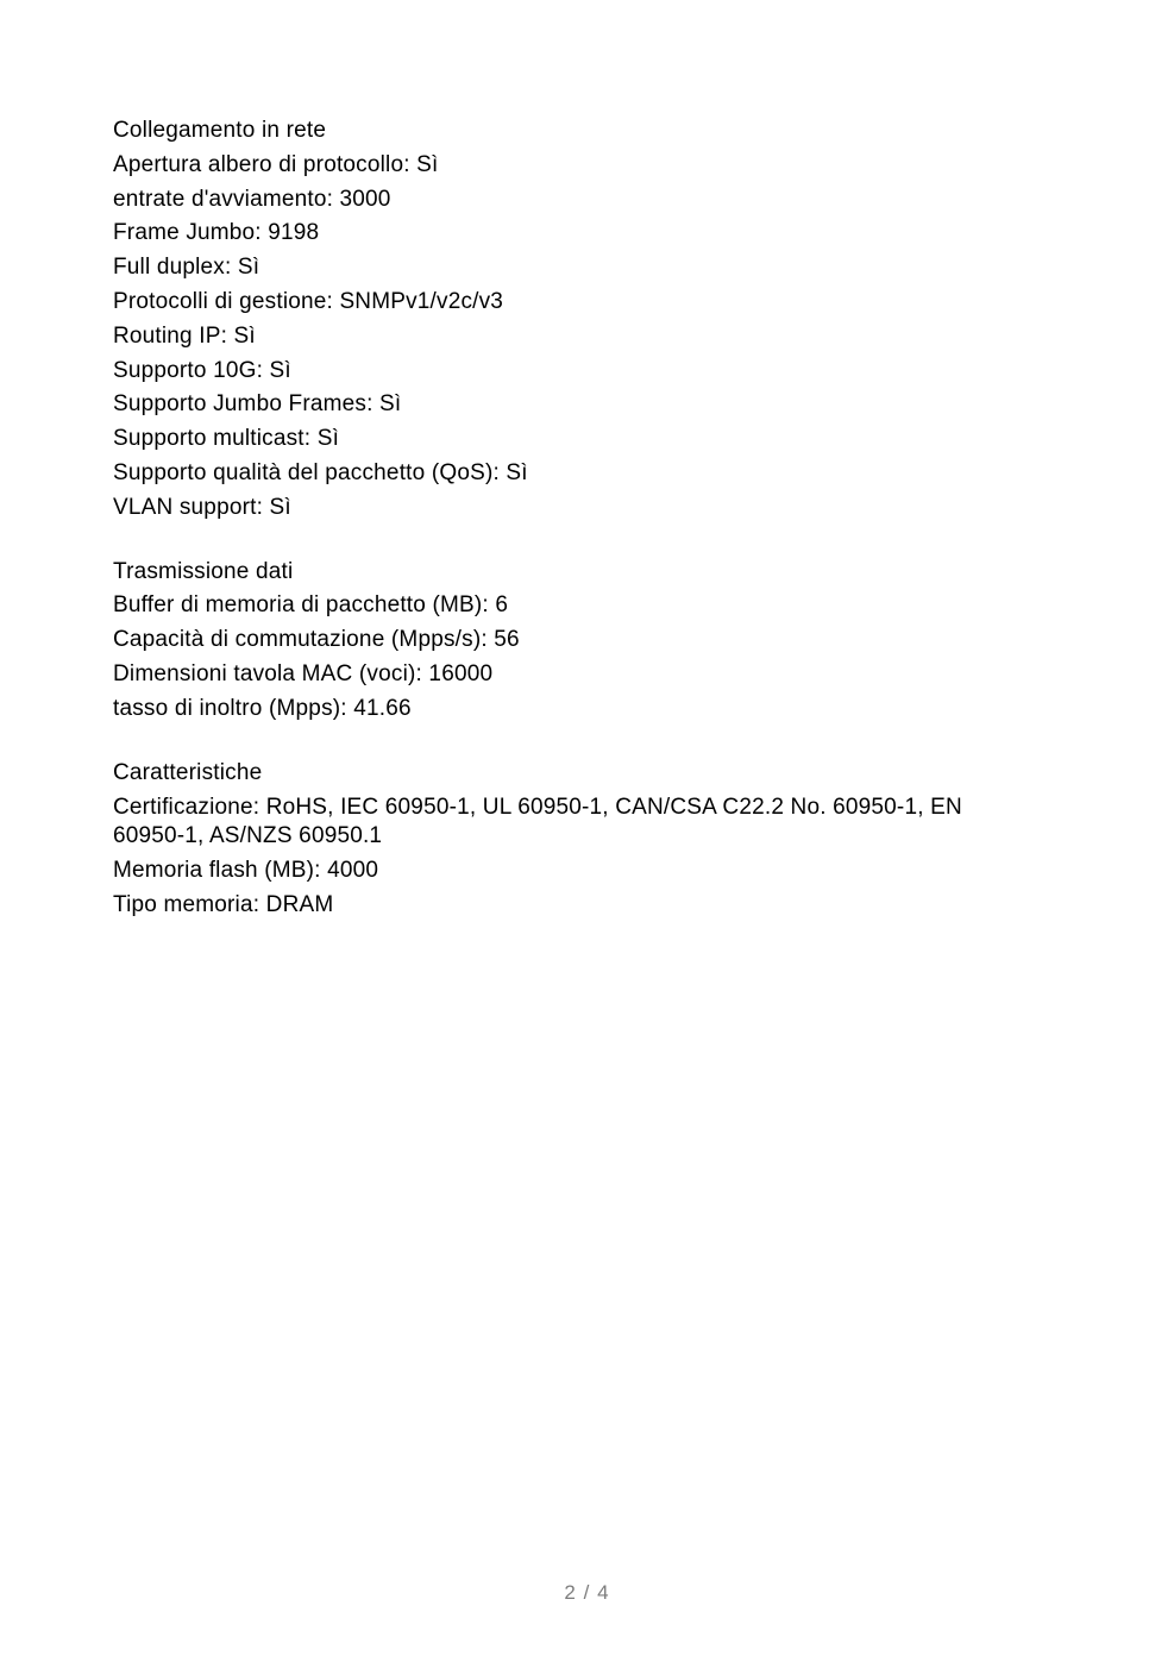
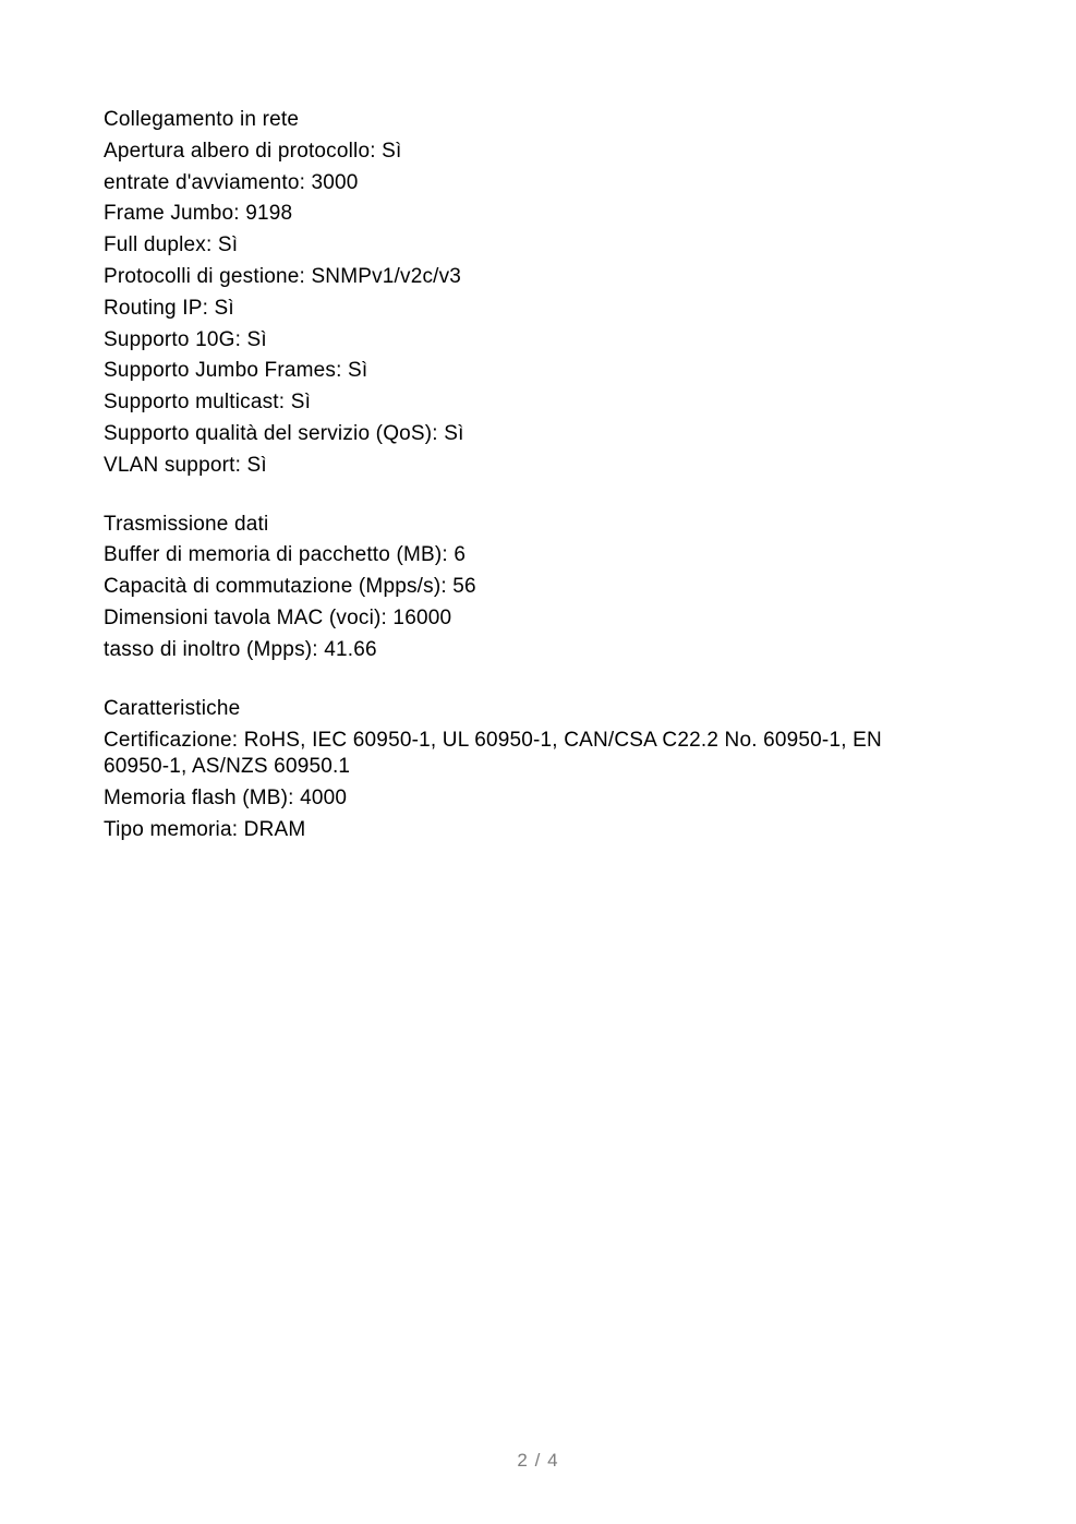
  Collegamento in rete
  Apertura albero di protocollo: Sì
  entrate d'avviamento: 3000
  Frame Jumbo: 9198
  Full duplex: Sì
  Protocolli di gestione: SNMPv1/v2c/v3
  Routing IP: Sì
  Supporto 10G: Sì
  Supporto Jumbo Frames: Sì
  Supporto multicast: Sì
- Supporto qualità del pacchetto (QoS): Sì
+ Supporto qualità del servizio (QoS): Sì
  VLAN support: Sì
  Trasmissione dati
  Buffer di memoria di pacchetto (MB): 6
  Capacità di commutazione (Mpps/s): 56
  Dimensioni tavola MAC (voci): 16000
  tasso di inoltro (Mpps): 41.66
  Caratteristiche
  Certificazione: RoHS, IEC 60950-1, UL 60950-1, CAN/CSA C22.2 No. 60950-1, EN 60950-1, AS/NZS 60950.1
  Memoria flash (MB): 4000
  Tipo memoria: DRAM
  2 / 4
